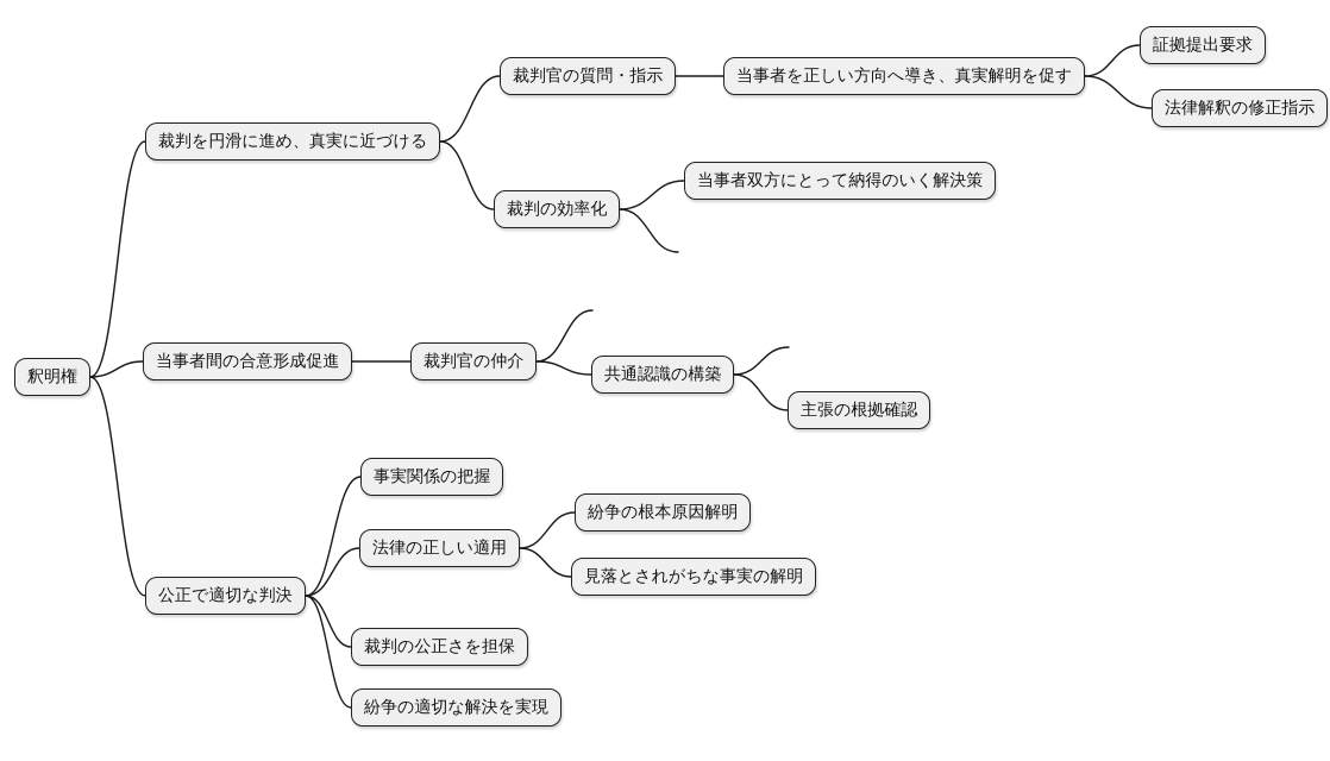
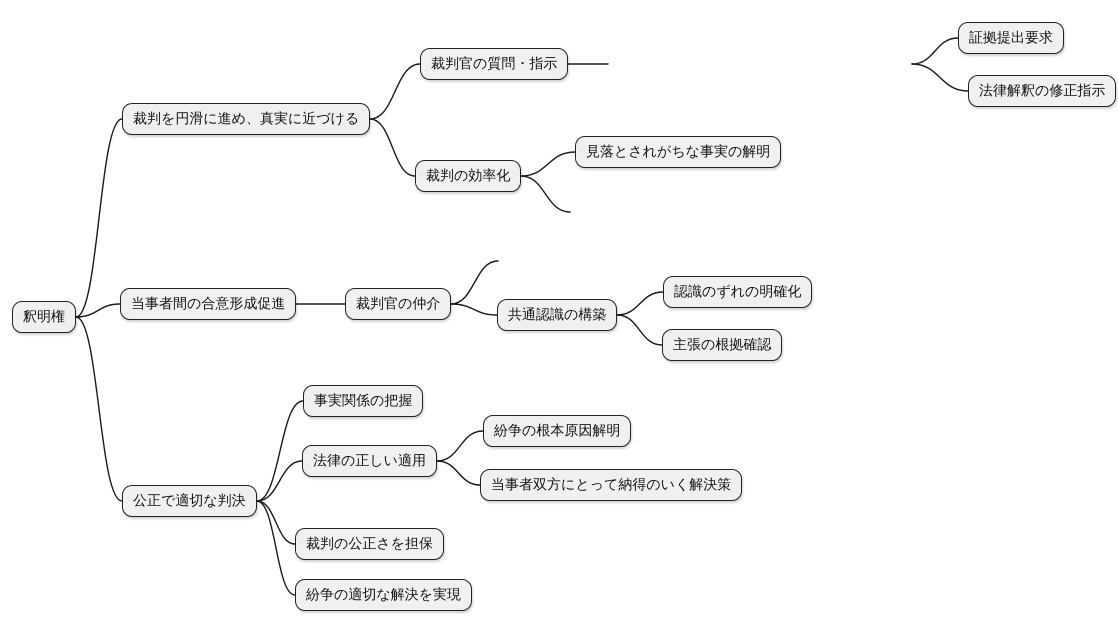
  釈明権
  裁判を円滑に進め、真実に近づける
  裁判官の質問・指示
- 当事者を正しい方向へ導き、真実解明を促す
  証拠提出要求
  法律解釈の修正指示
  裁判の効率化
- 当事者双方にとって納得のいく解決策
+ 見落とされがちな事実の解明
  当事者間の合意形成促進
  裁判官の仲介
  共通認識の構築
+ 認識のずれの明確化
  主張の根拠確認
  公正で適切な判決
  事実関係の把握
  法律の正しい適用
  紛争の根本原因解明
- 見落とされがちな事実の解明
+ 当事者双方にとって納得のいく解決策
  裁判の公正さを担保
  紛争の適切な解決を実現
